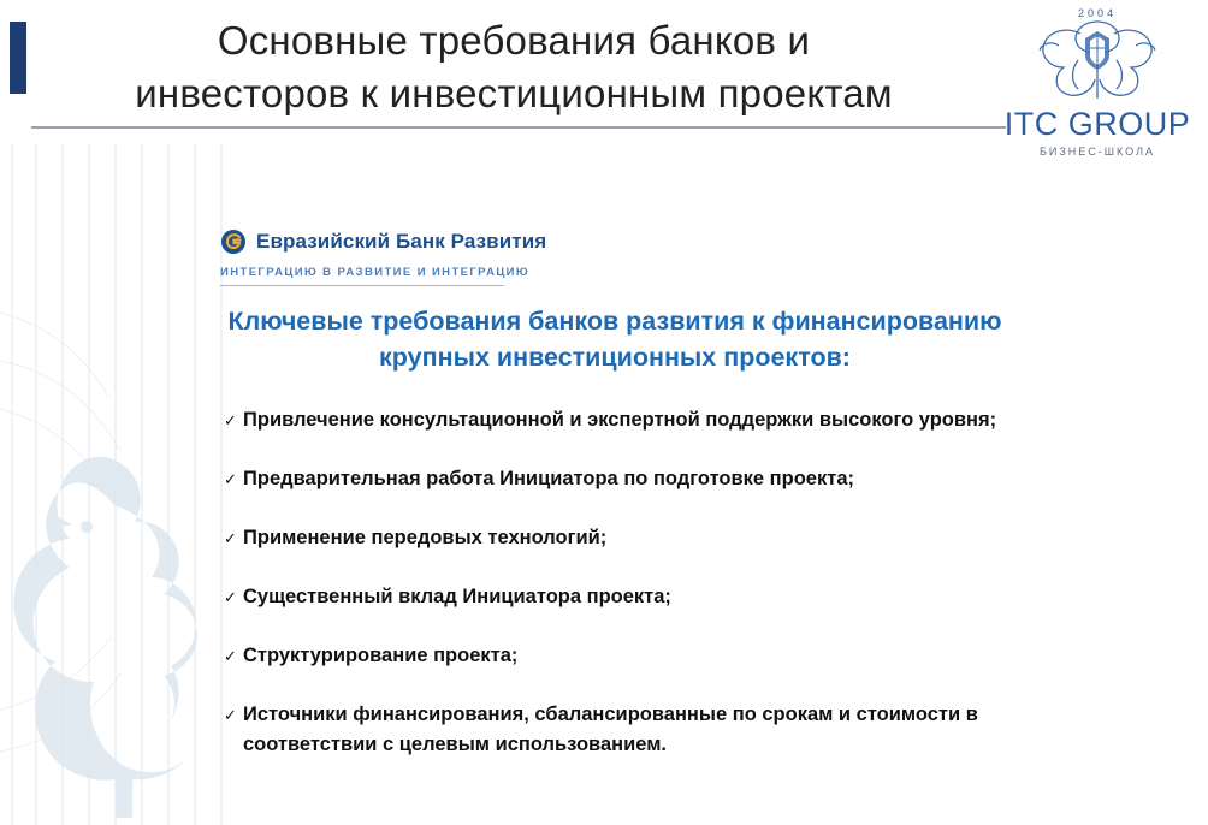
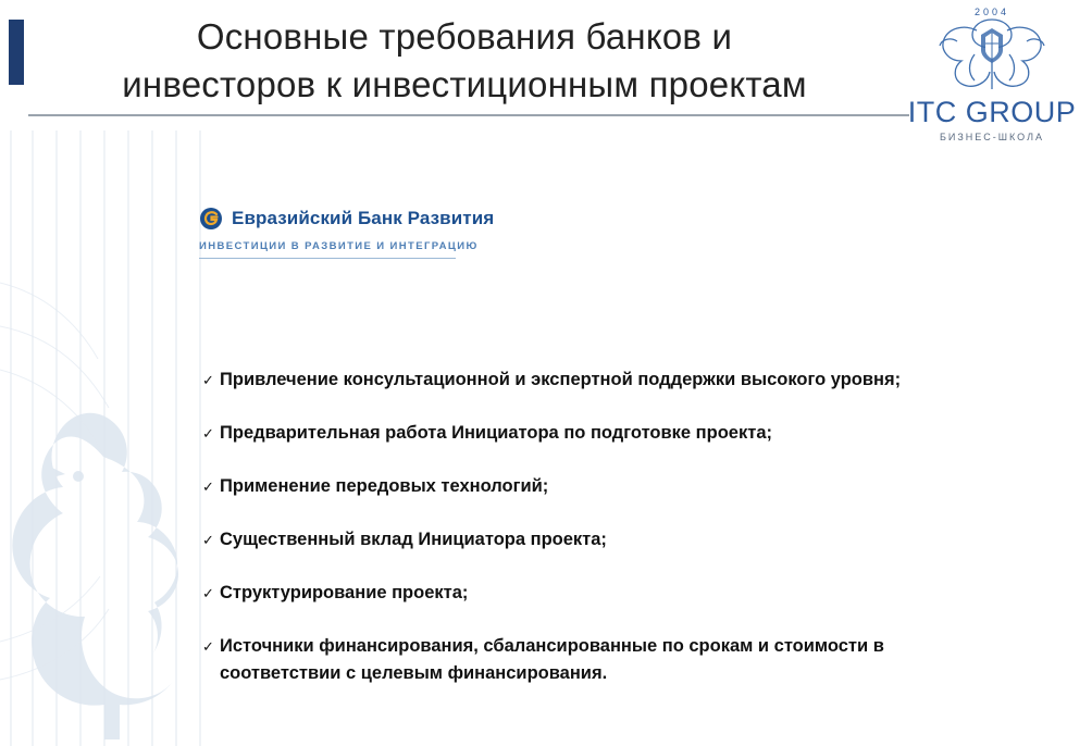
  Основные требования банков и
  инвесторов к инвестиционным проектам
  2004
  ITC GROUP
  БИЗНЕС-ШКОЛА
  Евразийский Банк Развития
- ИНТЕГРАЦИЮ В РАЗВИТИЕ И ИНТЕГРАЦИЮ
+ ИНВЕСТИЦИИ В РАЗВИТИЕ И ИНТЕГРАЦИЮ
- Ключевые требования банков развития к финансированию крупных инвестиционных проектов:
  ✓
  Привлечение консультационной и экспертной поддержки высокого уровня;
  ✓
  Предварительная работа Инициатора по подготовке проекта;
  ✓
  Применение передовых технологий;
  ✓
  Существенный вклад Инициатора проекта;
  ✓
  Структурирование проекта;
  ✓
- Источники финансирования, сбалансированные по срокам и стоимости в соответствии с целевым использованием.
+ Источники финансирования, сбалансированные по срокам и стоимости в соответствии с целевым финансирования.
